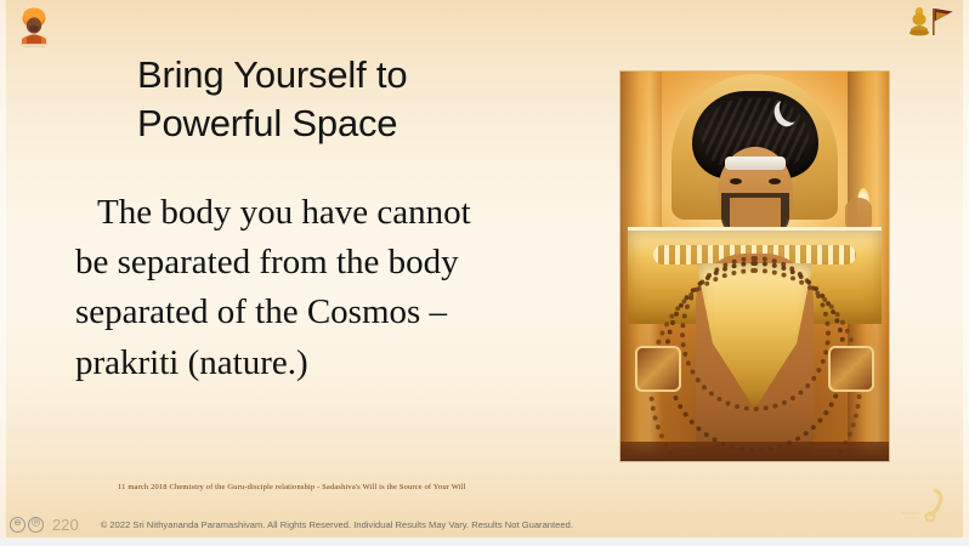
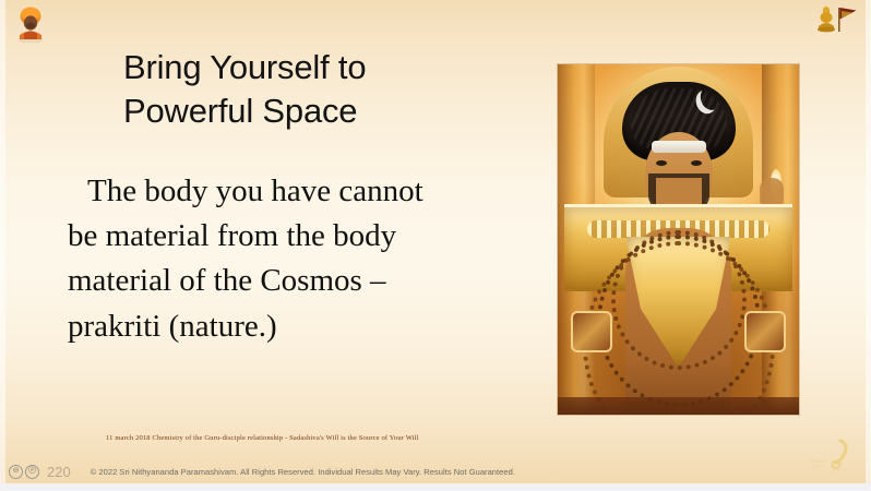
  Bring Yourself to
  Powerful Space
  The body you have cannot
- be separated from the body
+ be material from the body
- separated of the Cosmos –
+ material of the Cosmos –
  prakriti (nature.)
  220
  © 2022 Sri Nithyananda Paramashivam. All Rights Reserved. Individual Results May Vary. Results Not Guaranteed.
